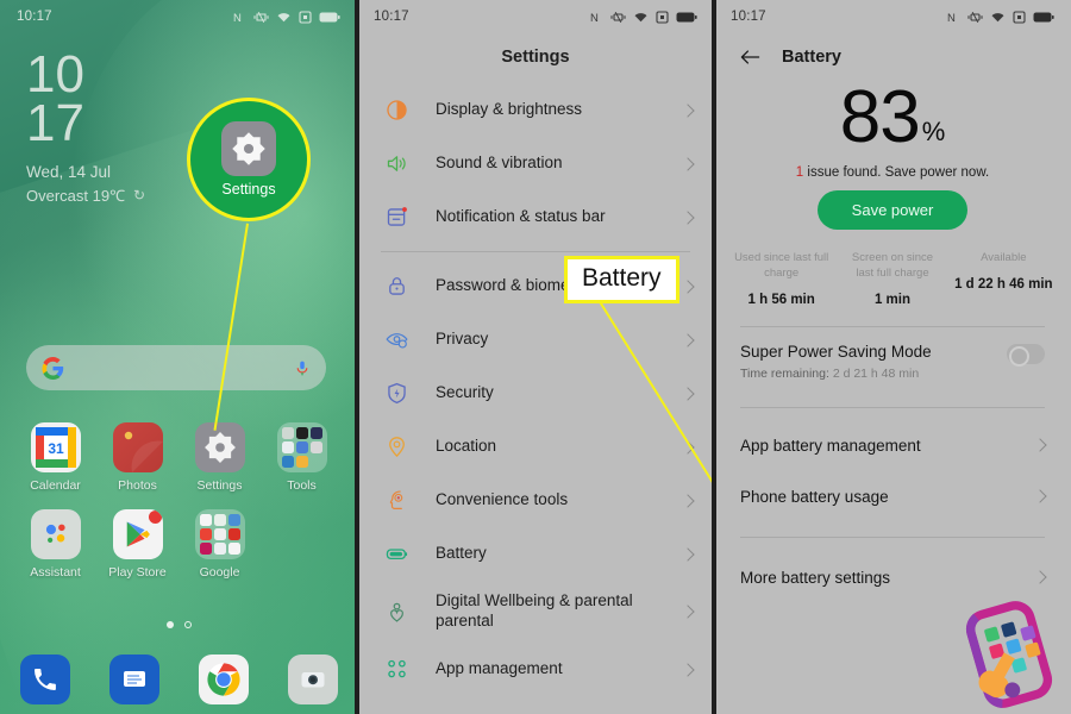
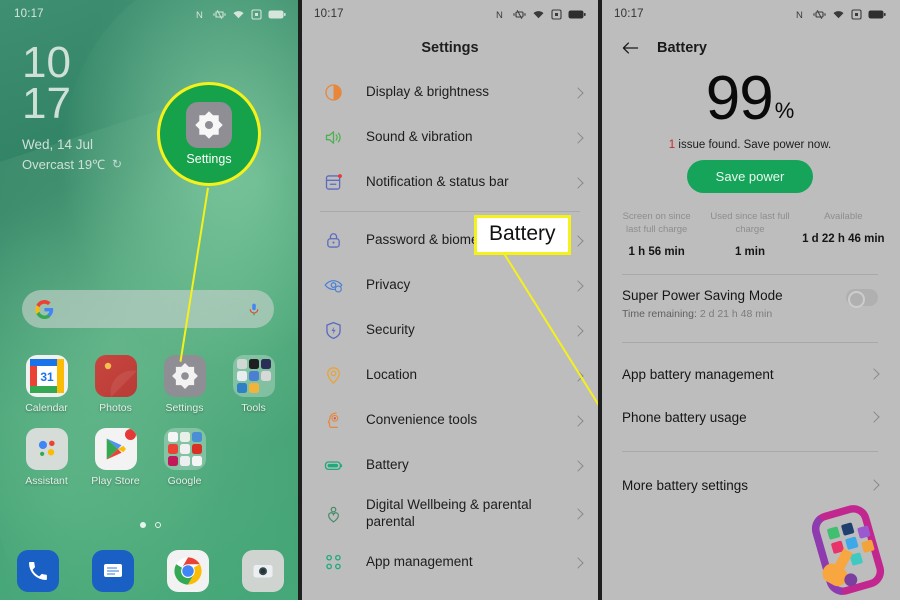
  10:17
  N
  10
  17
  Wed, 14 Jul
  Overcast 19℃
  ↻
  31
  Calendar
  Photos
  Settings
  Tools
  Assistant
  Play Store
  Google
  Settings
  10:17
  N
  Settings
  Display & brightness
  Sound & vibration
  Notification & status bar
  Privacy
  Security
  Location
  Convenience tools
  Battery
  Digital Wellbeing & parental parental
  App management
  Battery
  10:17
  N
  Battery
- 83
+ 99
  %
  1 issue found. Save power now.
  Save power
- Used since last full charge
+ Screen on since last full charge
  1 h 56 min
- Screen on since last full charge
+ Used since last full charge
  1 min
  Available
  1 d 22 h 46 min
  Super Power Saving Mode
  Time remaining: 2 d 21 h 48 min
  App battery management
  Phone battery usage
  More battery settings
